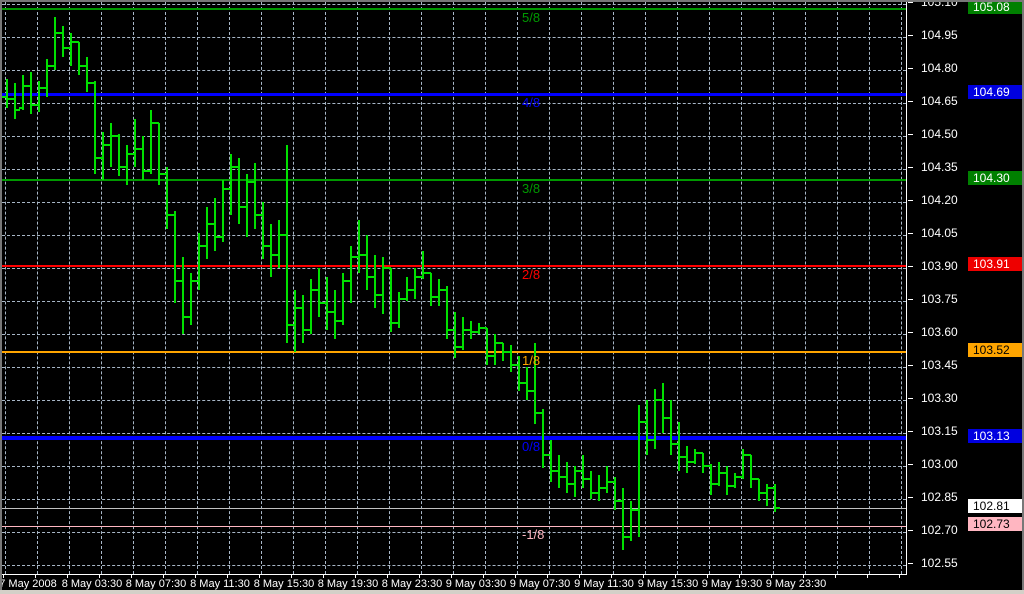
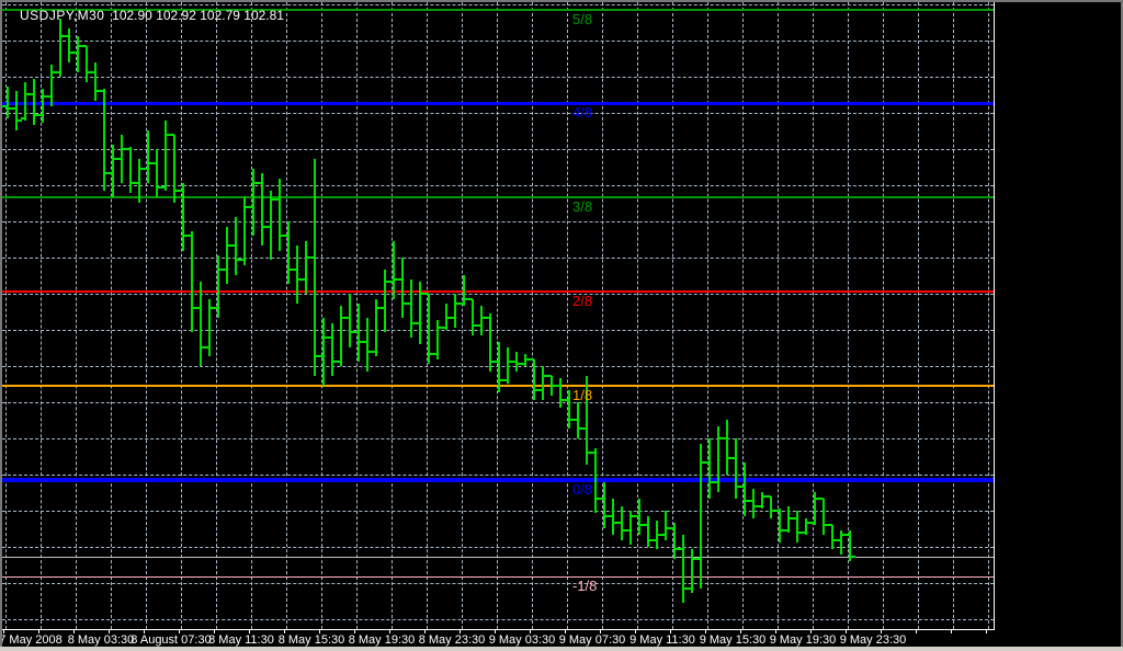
+ USDJPY,M30 102.90 102.92 102.79 102.81
  5/8
  4/8
  3/8
  2/8
  1/8
  0/8
  -1/8
- 105.10
- 104.95
- 104.80
- 104.65
- 104.50
- 104.35
- 104.20
- 104.05
- 103.90
- 103.75
- 103.60
- 103.45
- 103.30
- 103.15
- 103.00
- 102.85
- 102.70
- 102.55
- 105.08
- 104.69
- 104.30
- 103.91
- 103.52
- 103.13
- 102.73
- 102.81
  7 May 2008
  8 May 03:30
- 8 May 07:30
+ 8 August 07:30
  8 May 11:30
  8 May 15:30
  8 May 19:30
  8 May 23:30
  9 May 03:30
  9 May 07:30
  9 May 11:30
  9 May 15:30
  9 May 19:30
  9 May 23:30
